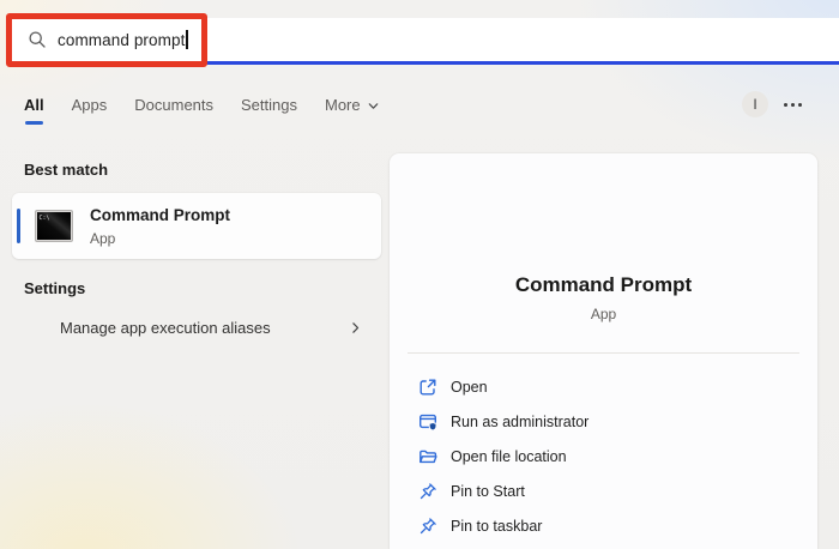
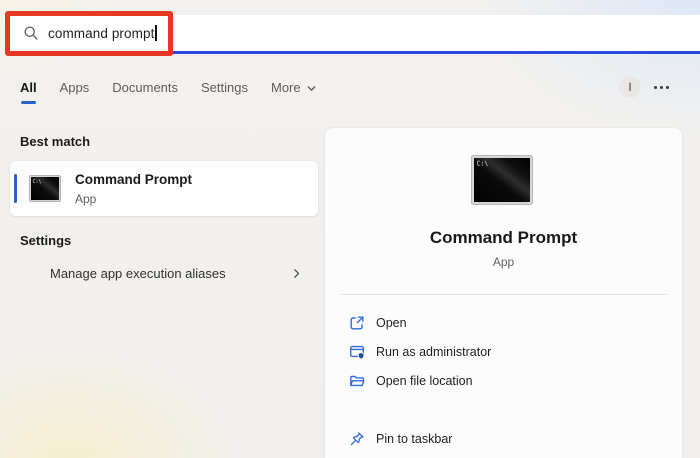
  command prompt
  All
  Apps
  Documents
  Settings
  More
  I
  Best match
  Command Prompt
  App
  Settings
  Manage app execution aliases
+ C:\
  Command Prompt
  App
  Open
  Run as administrator
  Open file location
- Pin to Start
  Pin to taskbar
